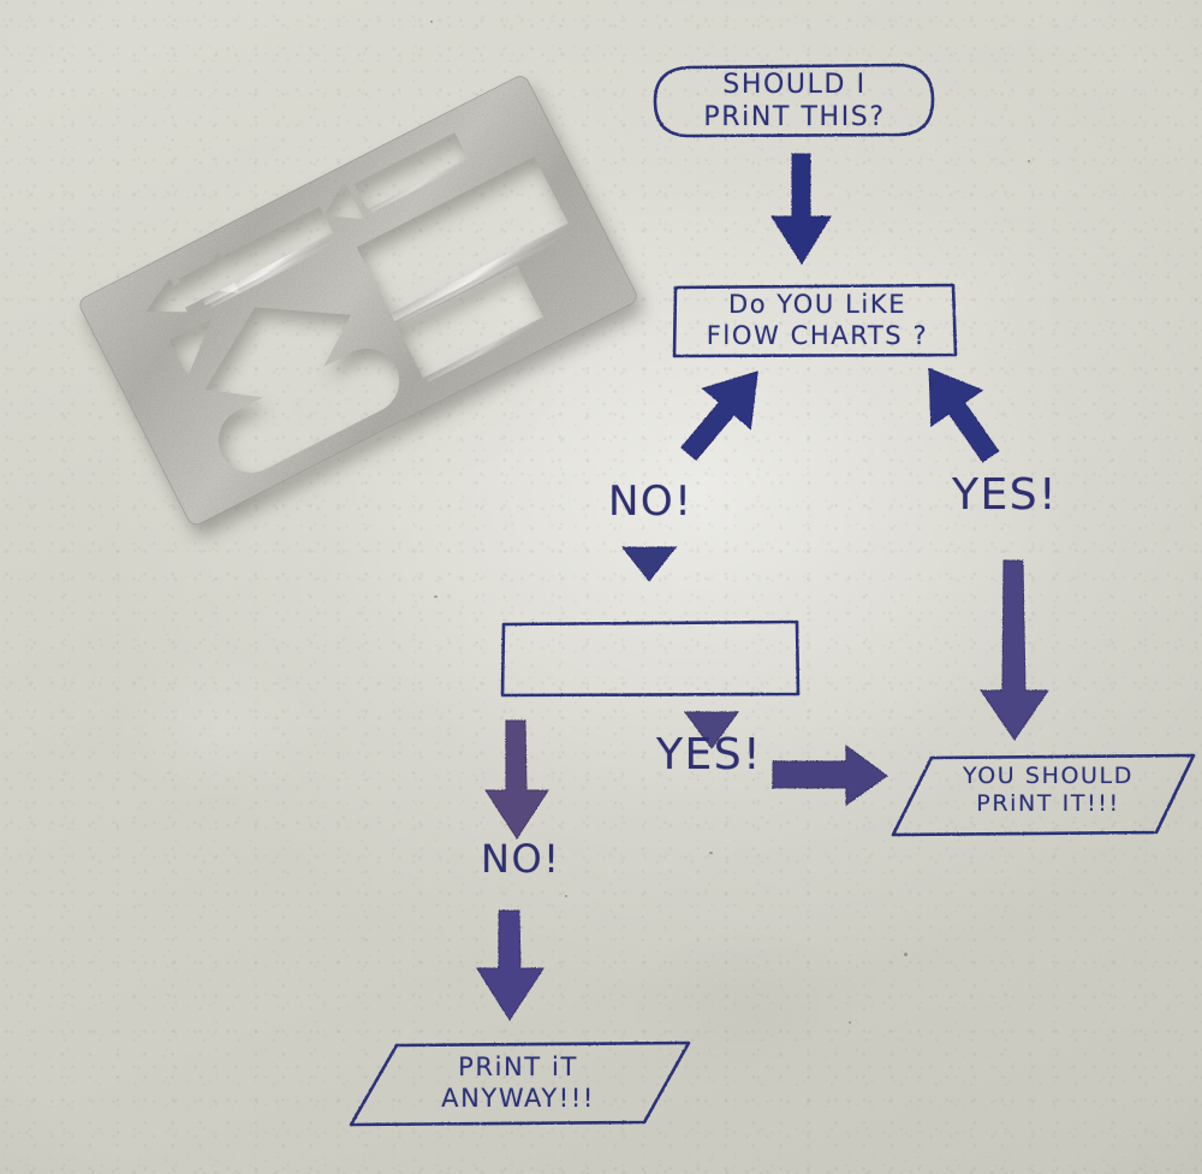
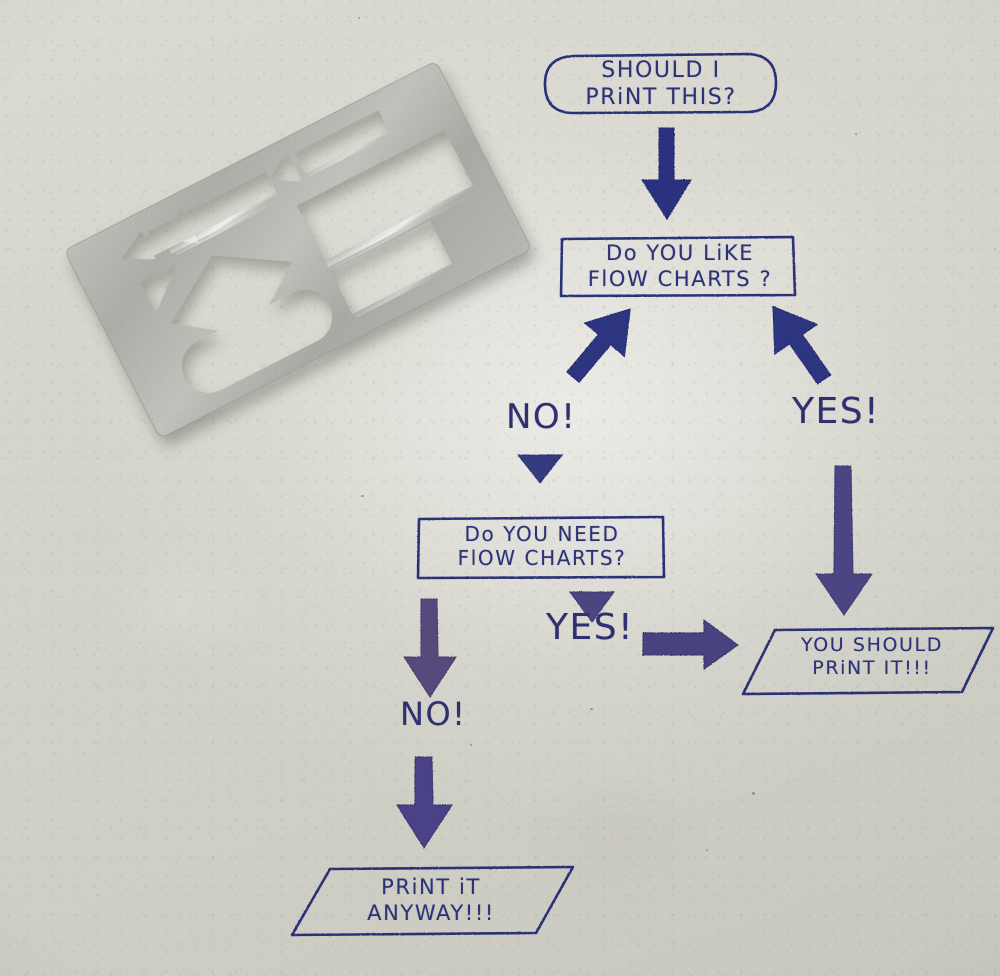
  SHOULD I
  PRiNT THIS?
  Do YOU LiKE
  FlOW CHARTS ?
+ Do YOU NEED
+ FlOW CHARTS?
  YOU SHOULD
  PRiNT IT!!!
  PRiNT iT
  ANYWAY!!!
  NO!
  YES!
  YES!
  NO!
